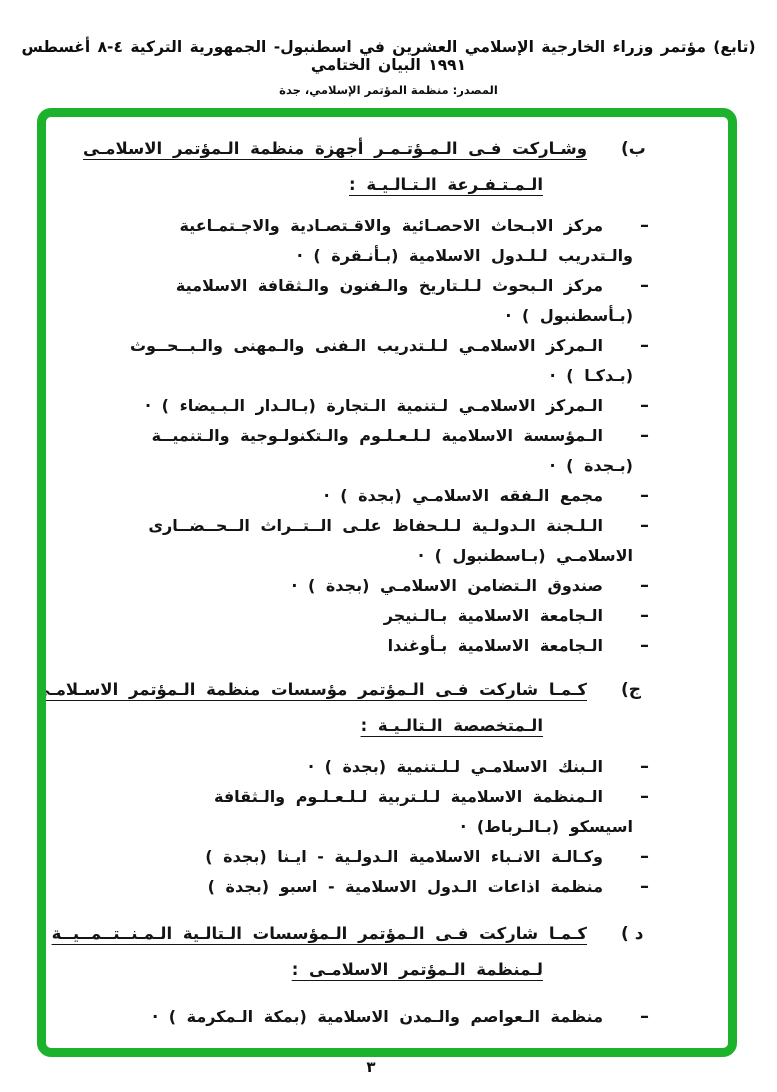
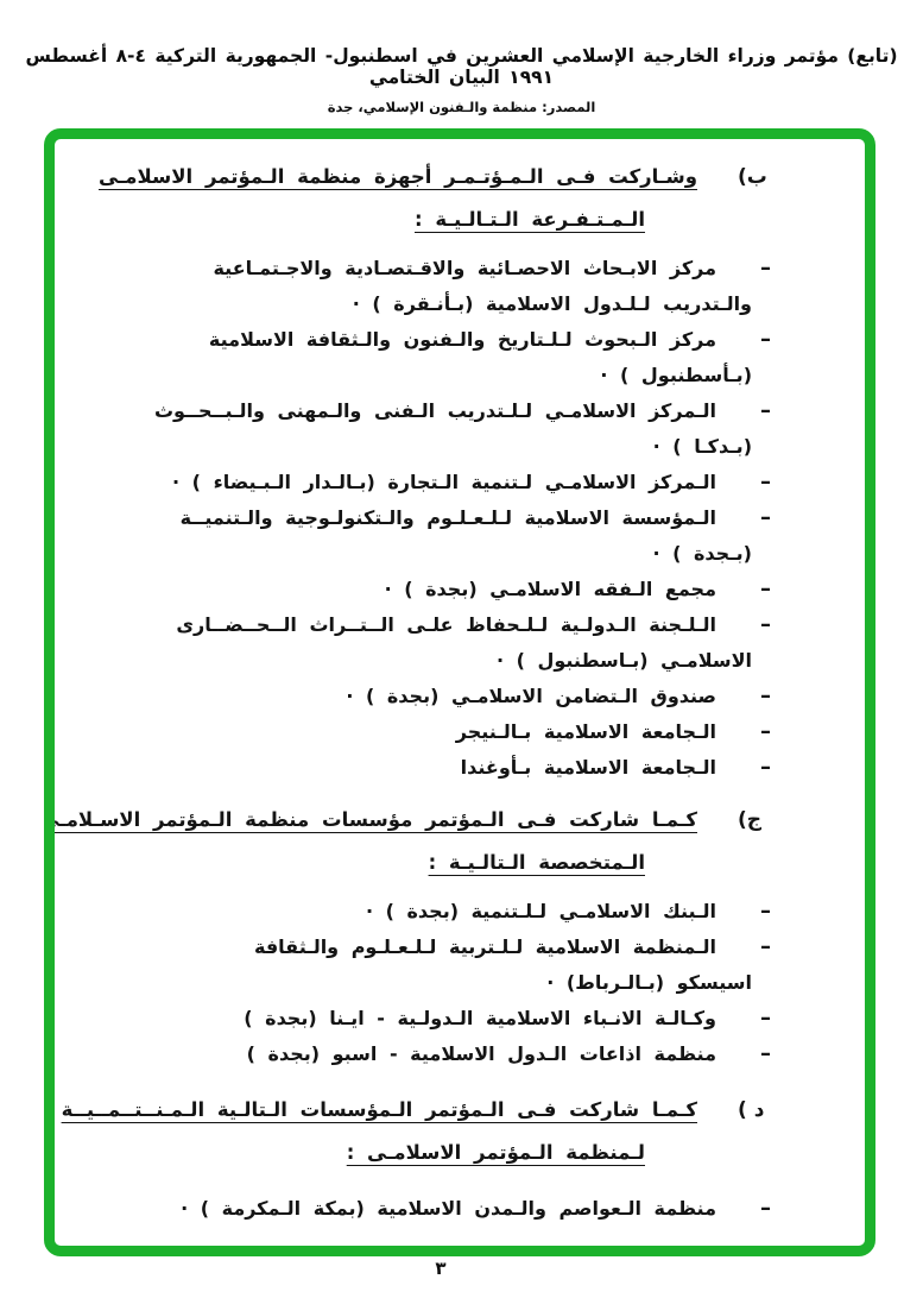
  (تابع) مؤتمر وزراء الخارجية الإسلامي العشرين في اسطنبول- الجمهورية التركية ٤-٨ أغسطس ١٩٩١ البيان الختامي
- المصدر: منظمة المؤتمر الإسلامي، جدة
+ المصدر: منظمة والـفنون الإسلامي، جدة
  ب)
  وشـاركت فـى الـمـؤتـمـر أجهزة منظمة الـمؤتمر الاسلامـى
  الـمـتـفـرعة الـتـالـيـة :
  –
  مركز الابـحاث الاحصـائية والاقـتصـادية والاجـتمـاعية
  والـتدريب لـلـدول الاسلامية (بـأنـقرة ) ·
  –
  مركز الـبحوث لـلـتاريخ والـفنون والـثقافة الاسلامية
  (بـأسطنبول ) ·
  –
  الـمركز الاسلامـي لـلـتدريب الـفنى والـمهنى والـبــحــوث
  (بـدكـا ) ·
  –
  الـمركز الاسلامـي لـتنمية الـتجارة (بـالـدار الـبـيضاء ) ·
  –
  الـمؤسسة الاسلامية لـلـعـلـوم والـتكنولـوجية والـتنميــة
  (بـجدة ) ·
  –
  مجمع الـفقه الاسلامـي (بجدة ) ·
  –
  الـلـجنة الـدولـية لـلـحفاظ علـى الــتــراث الــحــضــارى
  الاسلامـي (بـاسطنبول ) ·
  –
  صندوق الـتضامن الاسلامـي (بجدة ) ·
  –
  الـجامعة الاسلامية بـالـنيجر
  –
  الـجامعة الاسلامية بـأوغندا
  ج)
  كـمـا شاركت فـى الـمؤتمر مؤسسات منظمة الـمؤتمر الاسـلامـ
  الـمتخصصة الـتالـيـة :
  –
  الـبنك الاسلامـي لـلـتنمية (بجدة ) ·
  –
  الـمنظمة الاسلامية لـلـتربية لـلـعـلـوم والـثقافة
  اسيسكو (بـالـرباط) ·
  –
  وكـالـة الانـباء الاسلامية الـدولـية - ايـنا (بجدة )
  –
  منظمة اذاعات الـدول الاسلامية - اسبو (بجدة )
  د )
  كـمـا شاركت فـى الـمؤتمر الـمؤسسات الـتالـية الـمـنــتــمــيــة
  لـمنظمة الـمؤتمر الاسلامـى :
  –
  منظمة الـعواصم والـمدن الاسلامية (بمكة الـمكرمة ) ·
  ٣
